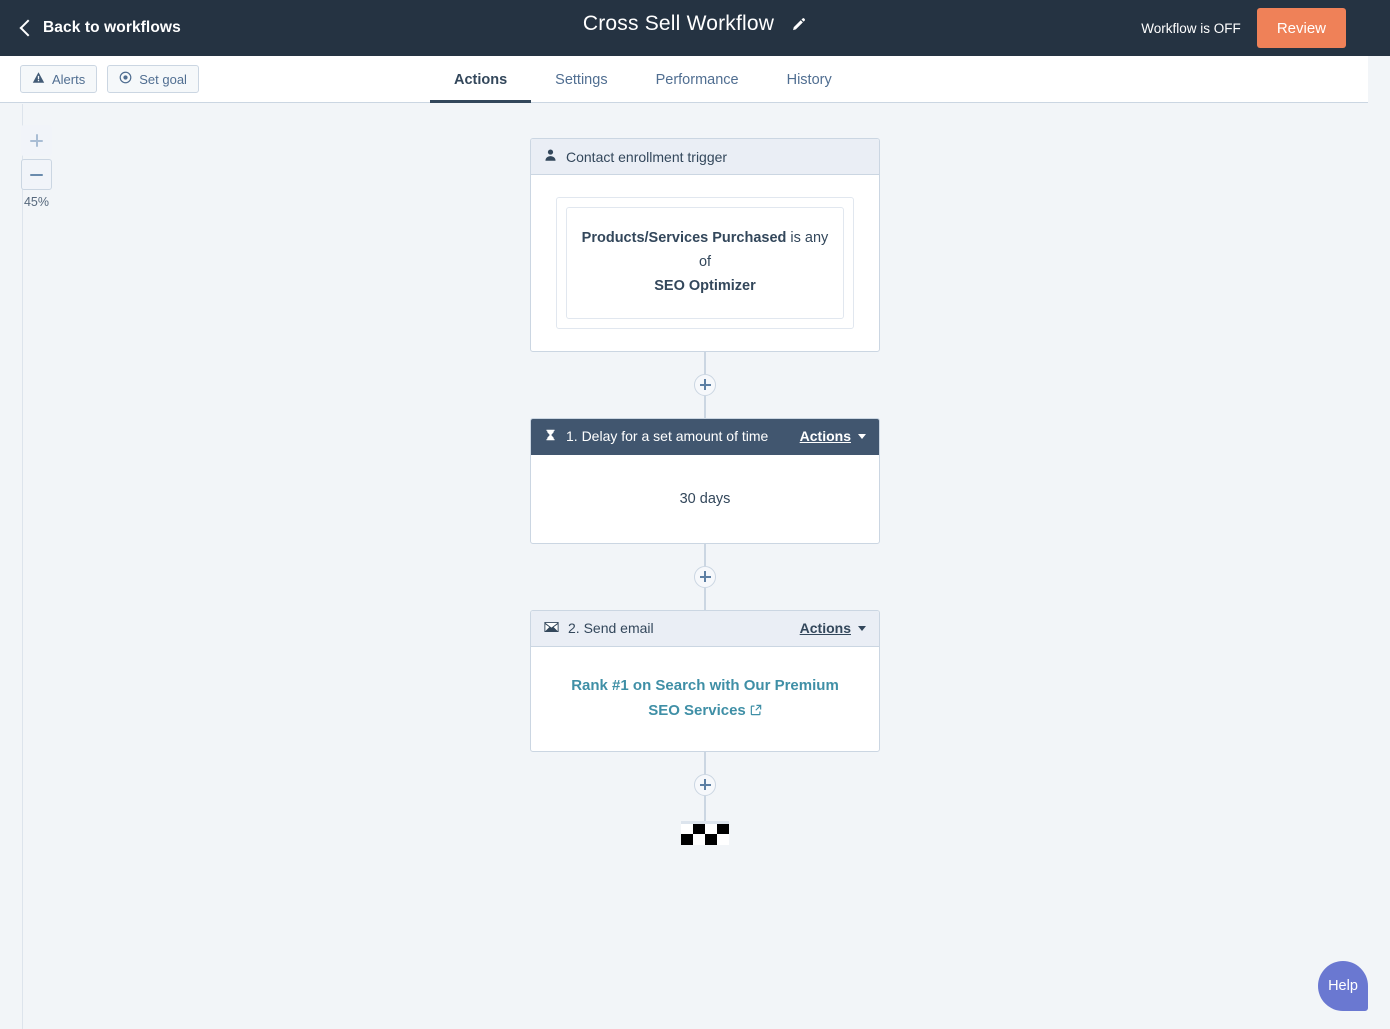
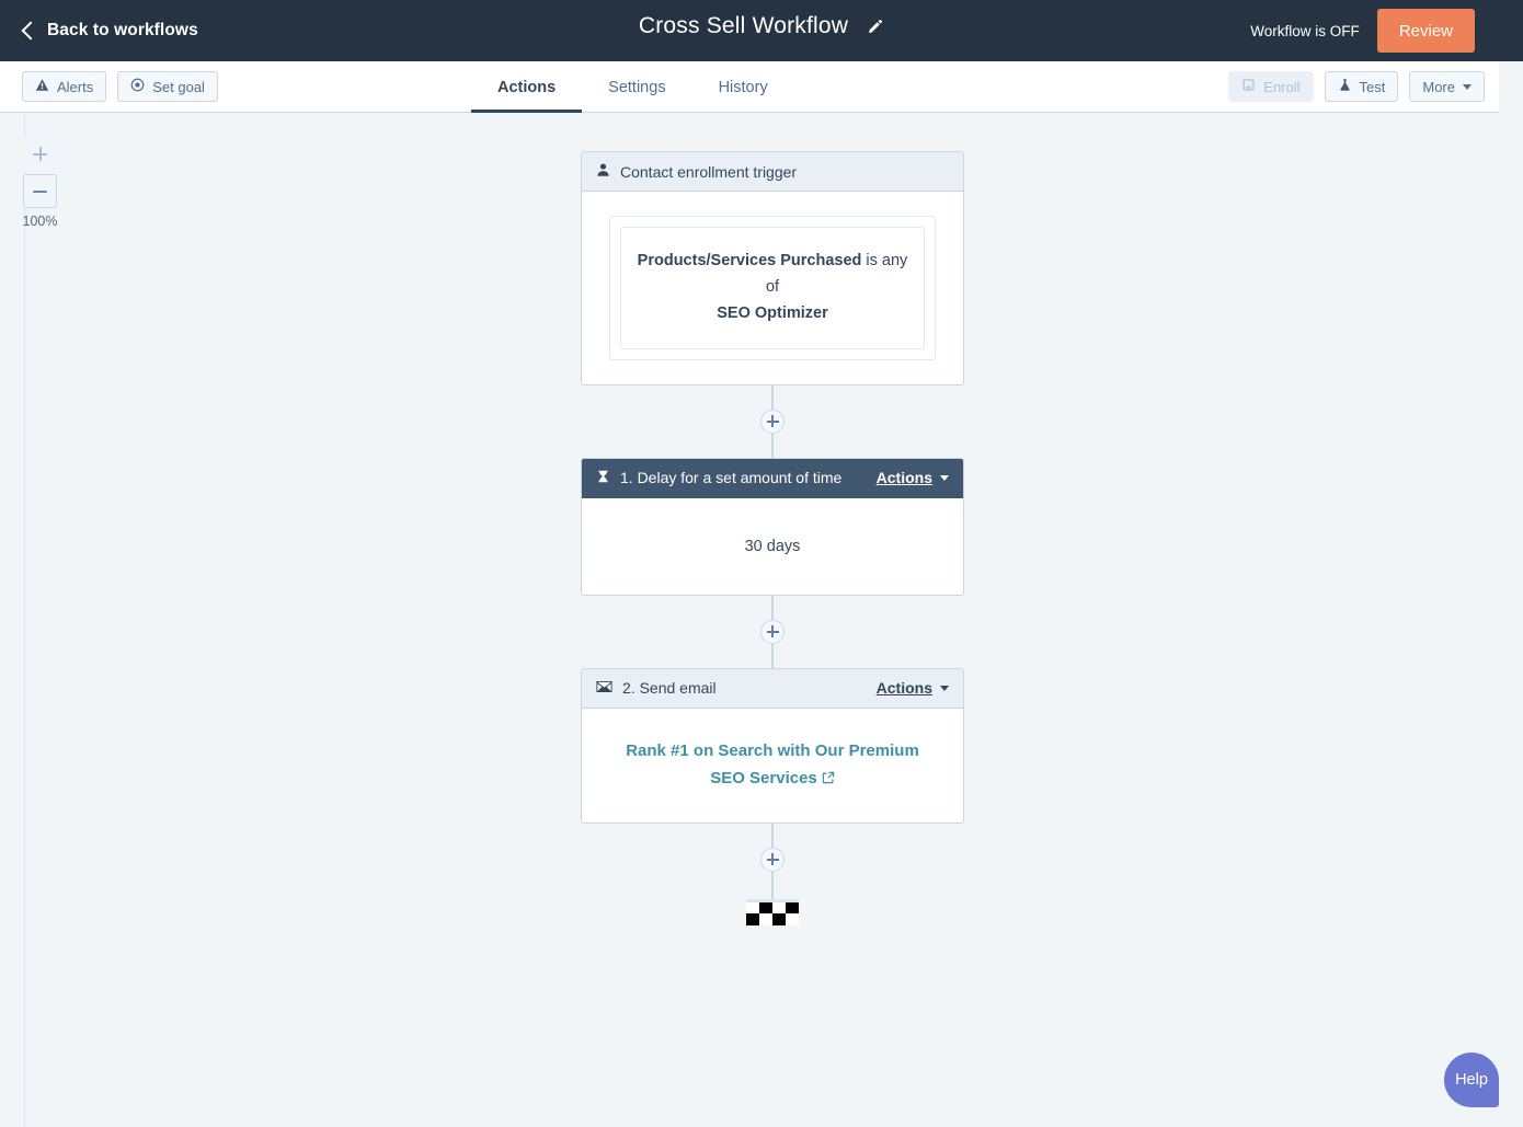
  Back to workflows
  Cross Sell Workflow
  Workflow is OFF
  Review
  Alerts
  Set goal
  Actions
  Settings
- Performance
  History
+ Enroll
+ Test
+ More
- 45%
+ 100%
  Contact enrollment trigger
  Products/Services Purchased is any of
  SEO Optimizer
  1. Delay for a set amount of time
  Actions
  30 days
  2. Send email
  Actions
  Rank #1 on Search with Our Premium SEO Services
  Help
